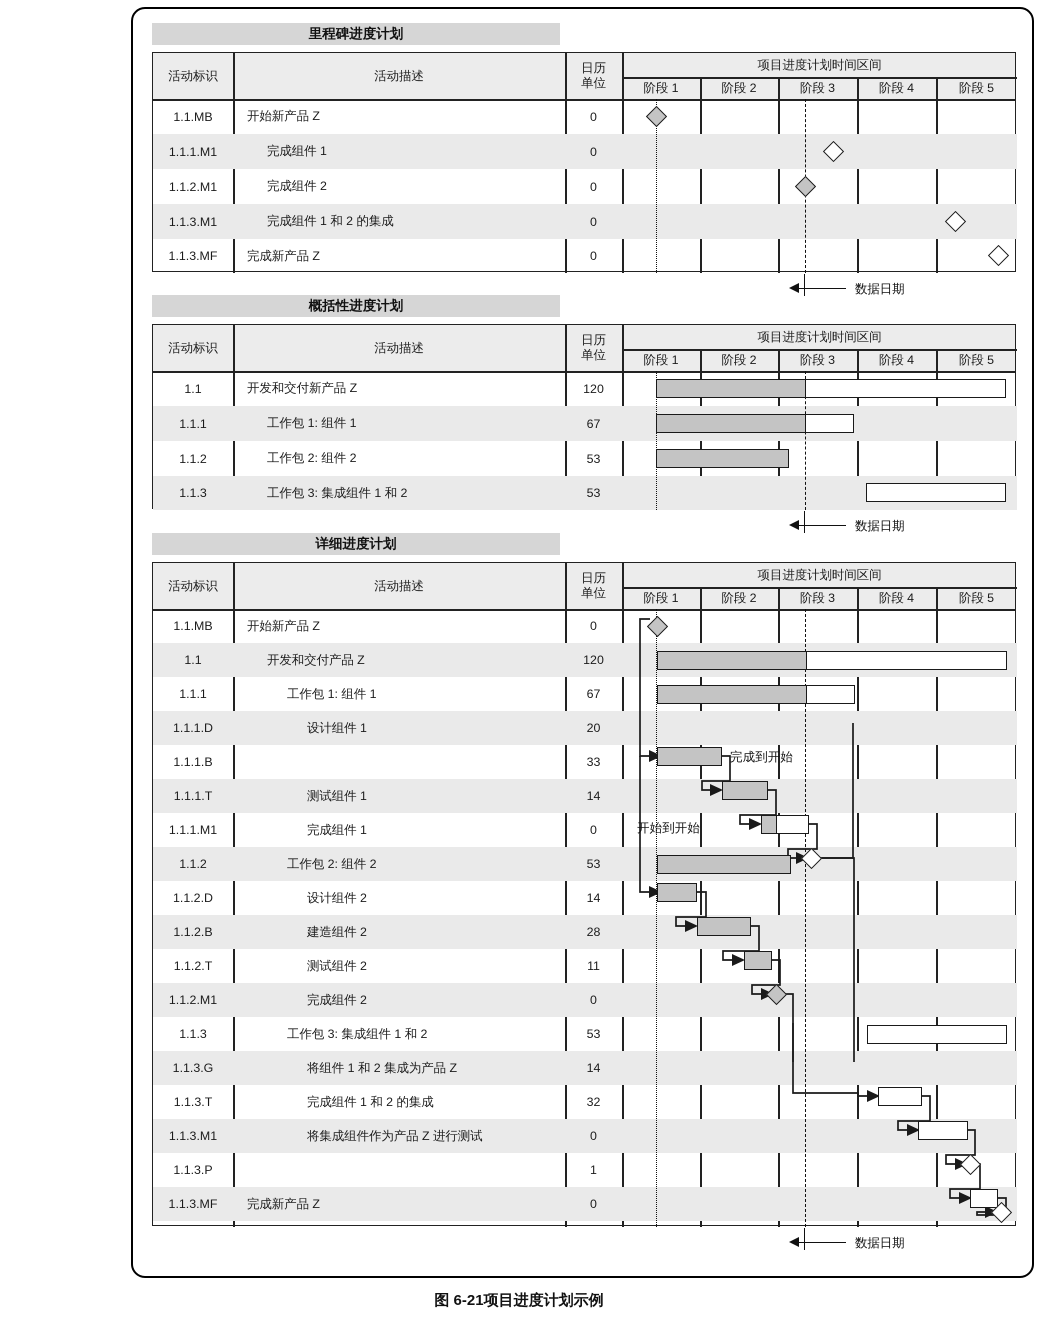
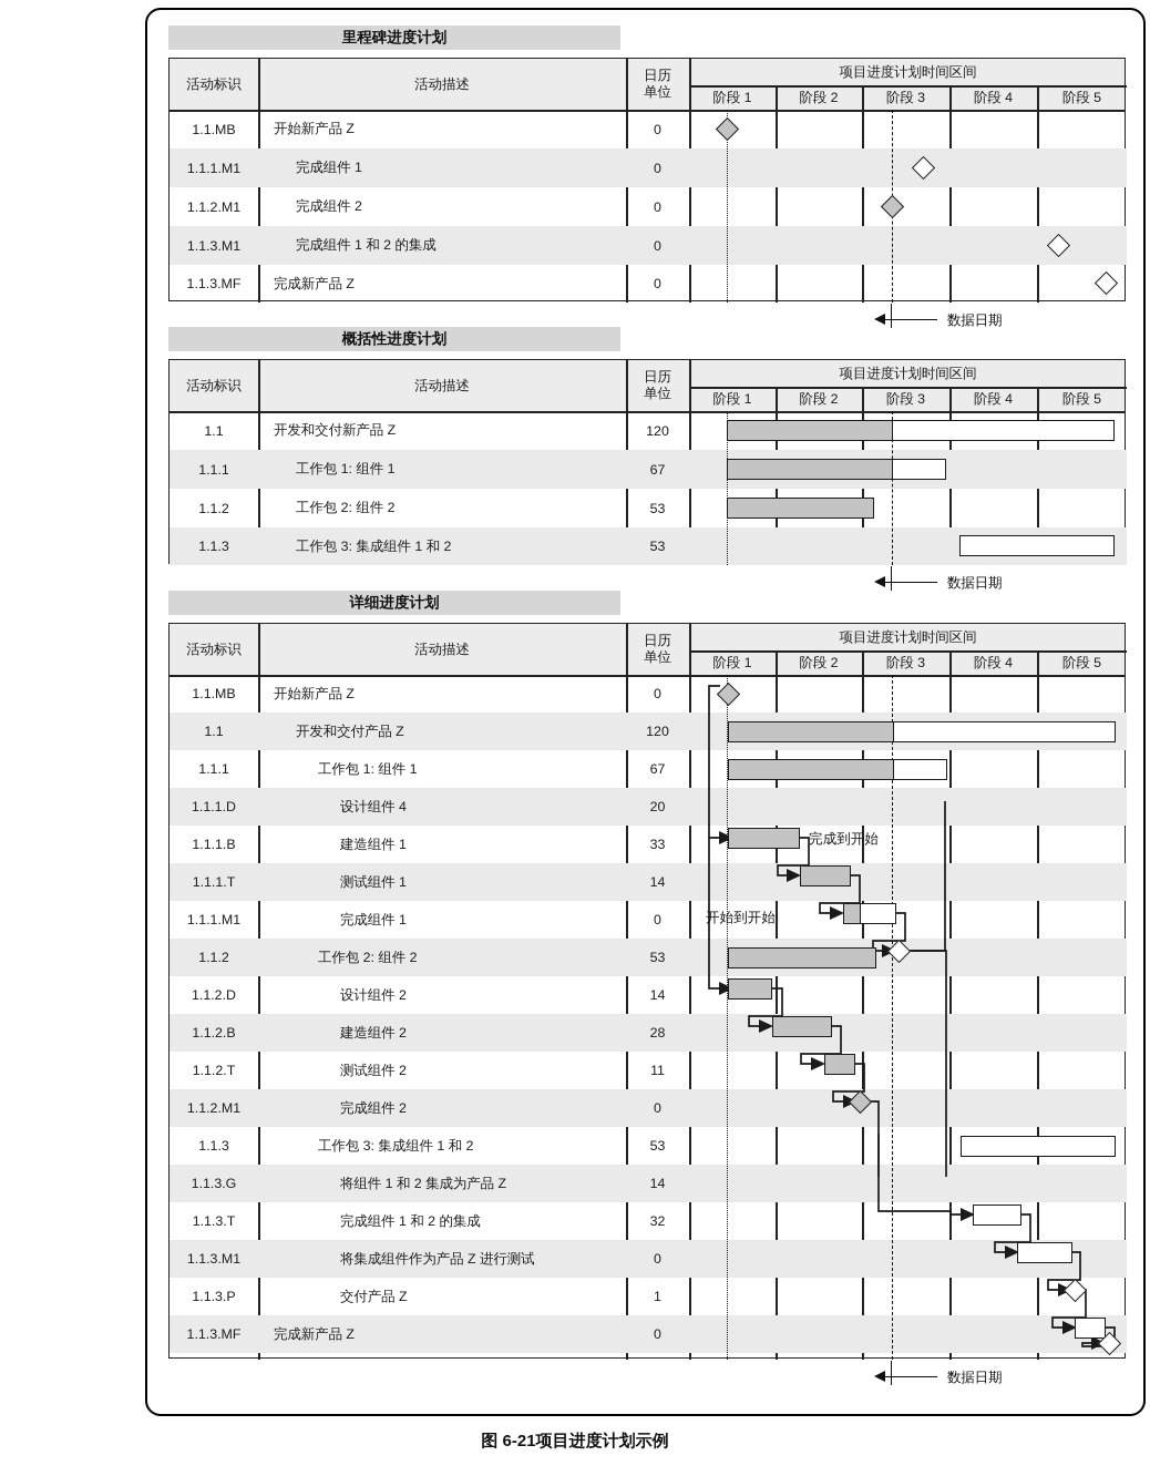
  里程碑进度计划
  活动标识
  活动描述
  日历
  单位
  项目进度计划时间区间
  阶段 1
  阶段 2
  阶段 3
  阶段 4
  阶段 5
  1.1.MB
  开始新产品 Z
  0
  1.1.1.M1
  完成组件 1
  0
  1.1.2.M1
  完成组件 2
  0
  1.1.3.M1
  完成组件 1 和 2 的集成
  0
  1.1.3.MF
  完成新产品 Z
  0
  数据日期
  概括性进度计划
  活动标识
  活动描述
  日历
  单位
  项目进度计划时间区间
  阶段 1
  阶段 2
  阶段 3
  阶段 4
  阶段 5
  1.1
  开发和交付新产品 Z
  120
  1.1.1
  工作包 1: 组件 1
  67
  1.1.2
  工作包 2: 组件 2
  53
  1.1.3
  工作包 3: 集成组件 1 和 2
  53
  数据日期
  详细进度计划
  活动标识
  活动描述
  日历
  单位
  项目进度计划时间区间
  阶段 1
  阶段 2
  阶段 3
  阶段 4
  阶段 5
  1.1.MB
  开始新产品 Z
  0
  1.1
  开发和交付产品 Z
  120
  1.1.1
  工作包 1: 组件 1
  67
  1.1.1.D
- 设计组件 1
+ 设计组件 4
  20
  1.1.1.B
+ 建造组件 1
  33
  1.1.1.T
  测试组件 1
  14
  1.1.1.M1
  完成组件 1
  0
  1.1.2
  工作包 2: 组件 2
  53
  1.1.2.D
  设计组件 2
  14
  1.1.2.B
  建造组件 2
  28
  1.1.2.T
  测试组件 2
  11
  1.1.2.M1
  完成组件 2
  0
  1.1.3
  工作包 3: 集成组件 1 和 2
  53
  1.1.3.G
  将组件 1 和 2 集成为产品 Z
  14
  1.1.3.T
  完成组件 1 和 2 的集成
  32
  1.1.3.M1
  将集成组件作为产品 Z 进行测试
  0
  1.1.3.P
+ 交付产品 Z
  1
  1.1.3.MF
  完成新产品 Z
  0
  完成到开始
  开始到开始
  数据日期
  图 6-21项目进度计划示例
